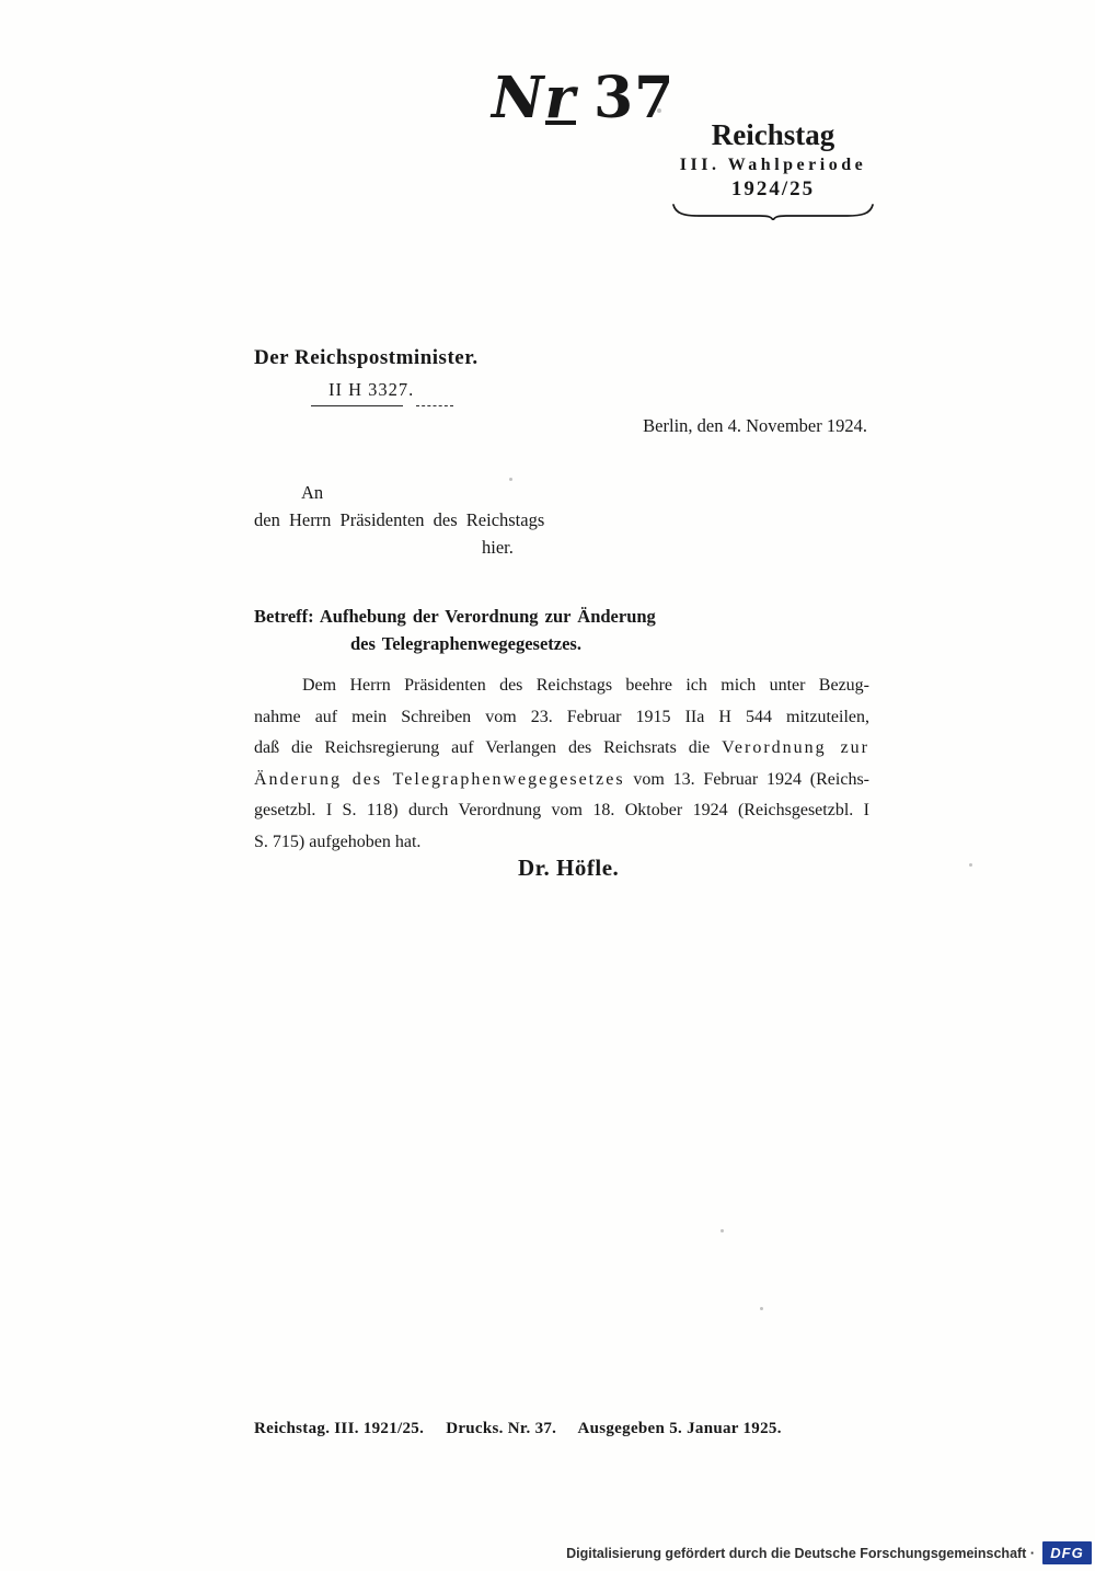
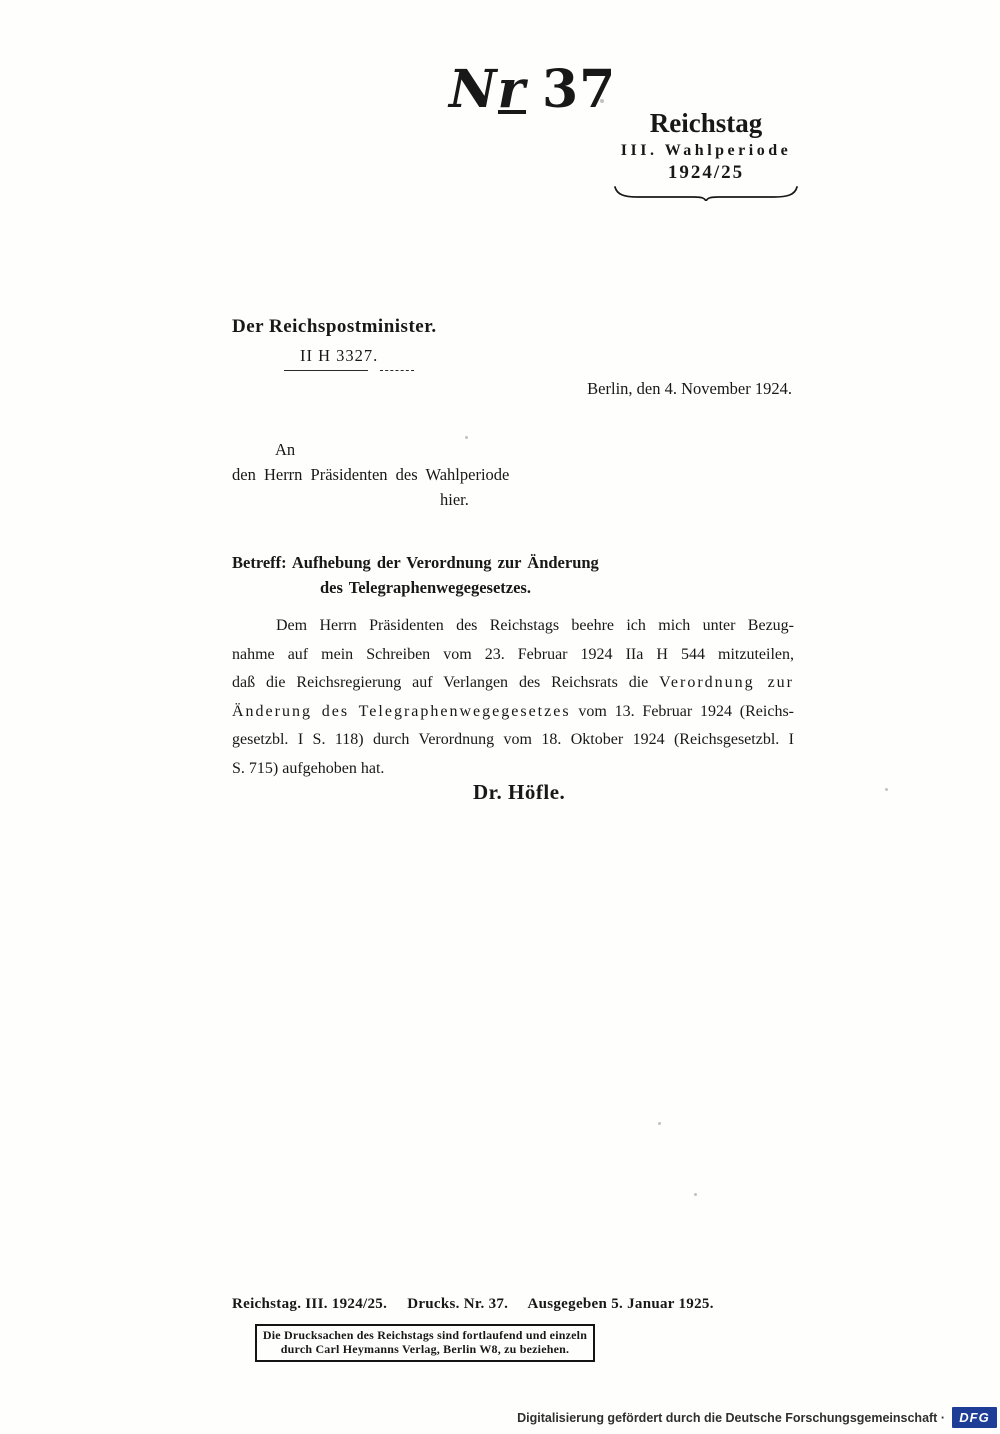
  Nr 37
  Reichstag
  III. Wahlperiode
  1924/25
  Der Reichspostminister.
  II H 3327.
  Berlin, den 4. November 1924.
  An
- den Herrn Präsidenten des Reichstags
+ den Herrn Präsidenten des Wahlperiode
  hier.
  Betreff: Aufhebung der Verordnung zur Änderung
  des Telegraphenwegegesetzes.
  Dem Herrn Präsidenten des Reichstags beehre ich mich unter Bezug-
- nahme auf mein Schreiben vom 23. Februar 1915 IIa H 544 mitzuteilen,
+ nahme auf mein Schreiben vom 23. Februar 1924 IIa H 544 mitzuteilen,
  daß die Reichsregierung auf Verlangen des Reichsrats die Verordnung zur
  Änderung des Telegraphenwegegesetzes vom 13. Februar 1924 (Reichs-
  gesetzbl. I S. 118) durch Verordnung vom 18. Oktober 1924 (Reichsgesetzbl. I
  S. 715) aufgehoben hat.
  Dr. Höfle.
- Reichstag. III. 1921/25. Drucks. Nr. 37. Ausgegeben 5. Januar 1925.
+ Reichstag. III. 1924/25. Drucks. Nr. 37. Ausgegeben 5. Januar 1925.
+ Die Drucksachen des Reichstags sind fortlaufend und einzeln
+ durch Carl Heymanns Verlag, Berlin W8, zu beziehen.
  Digitalisierung gefördert durch die Deutsche Forschungsgemeinschaft ·
  DFG
